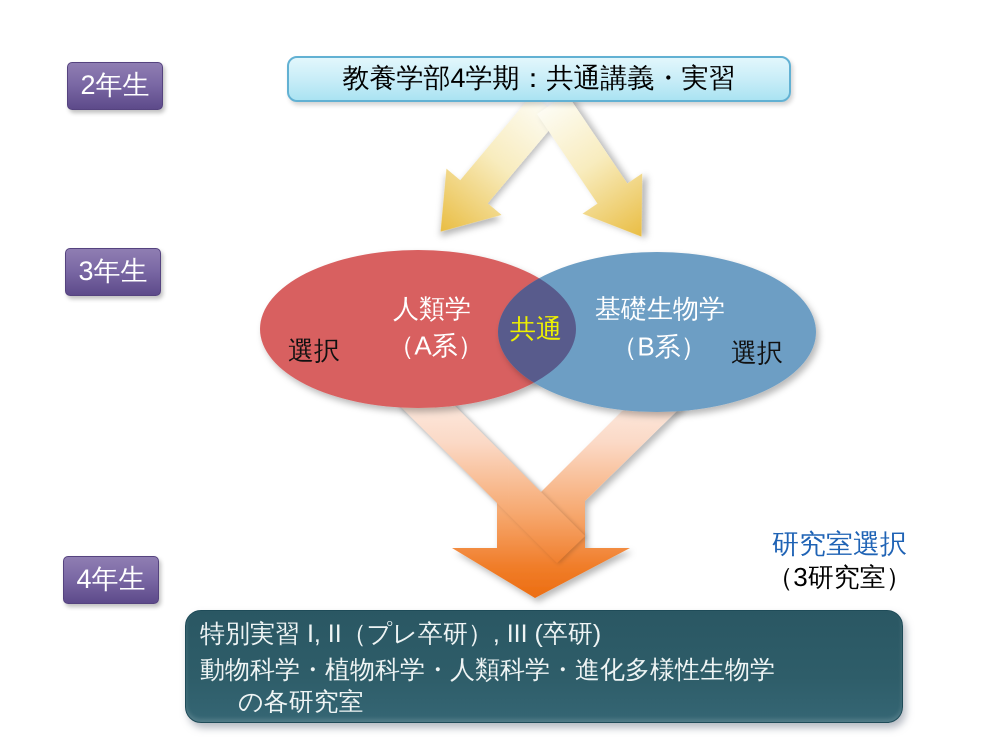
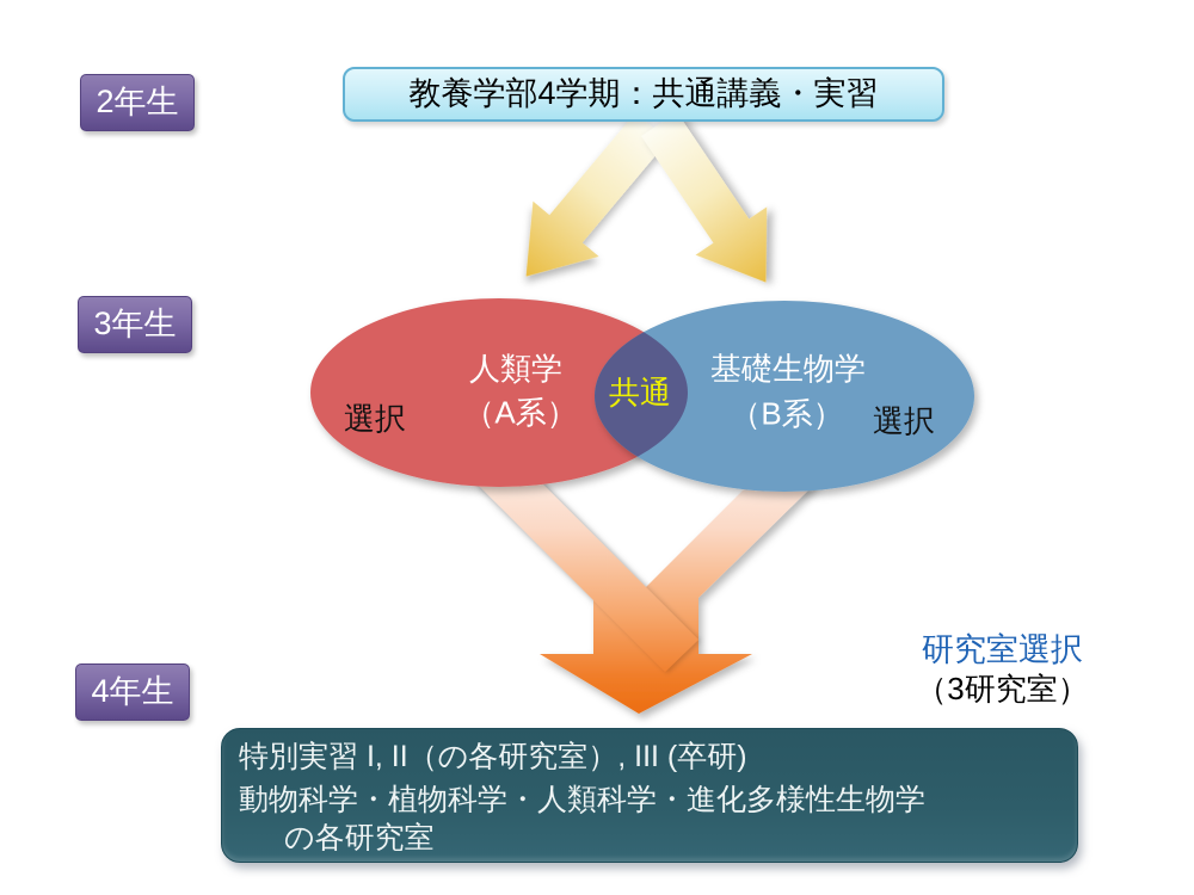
  2年生
  3年生
  4年生
  教養学部4学期：共通講義・実習
  人類学
  （A系）
  選択
  基礎生物学
  （B系）
  選択
  共通
  研究室選択
  （3研究室）
- 特別実習 I, II（プレ卒研）, III (卒研)
+ 特別実習 I, II（の各研究室）, III (卒研)
  動物科学・植物科学・人類科学・進化多様性生物学
  の各研究室
